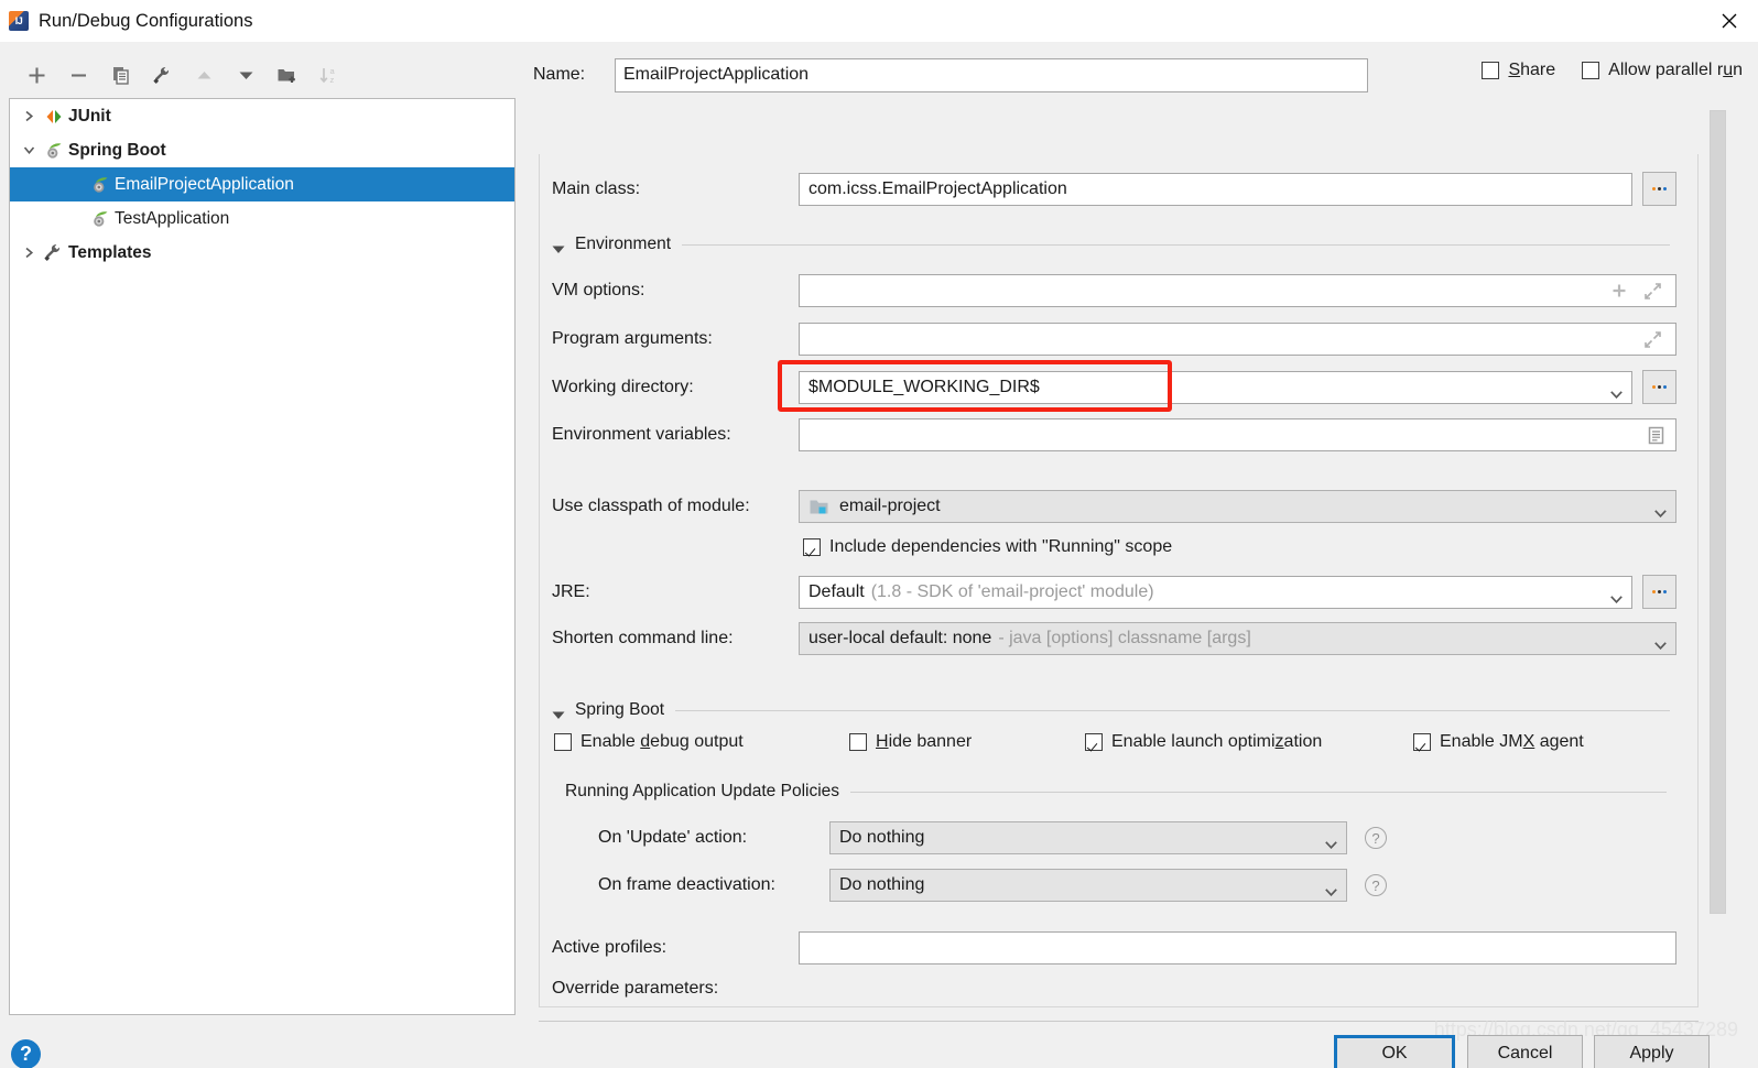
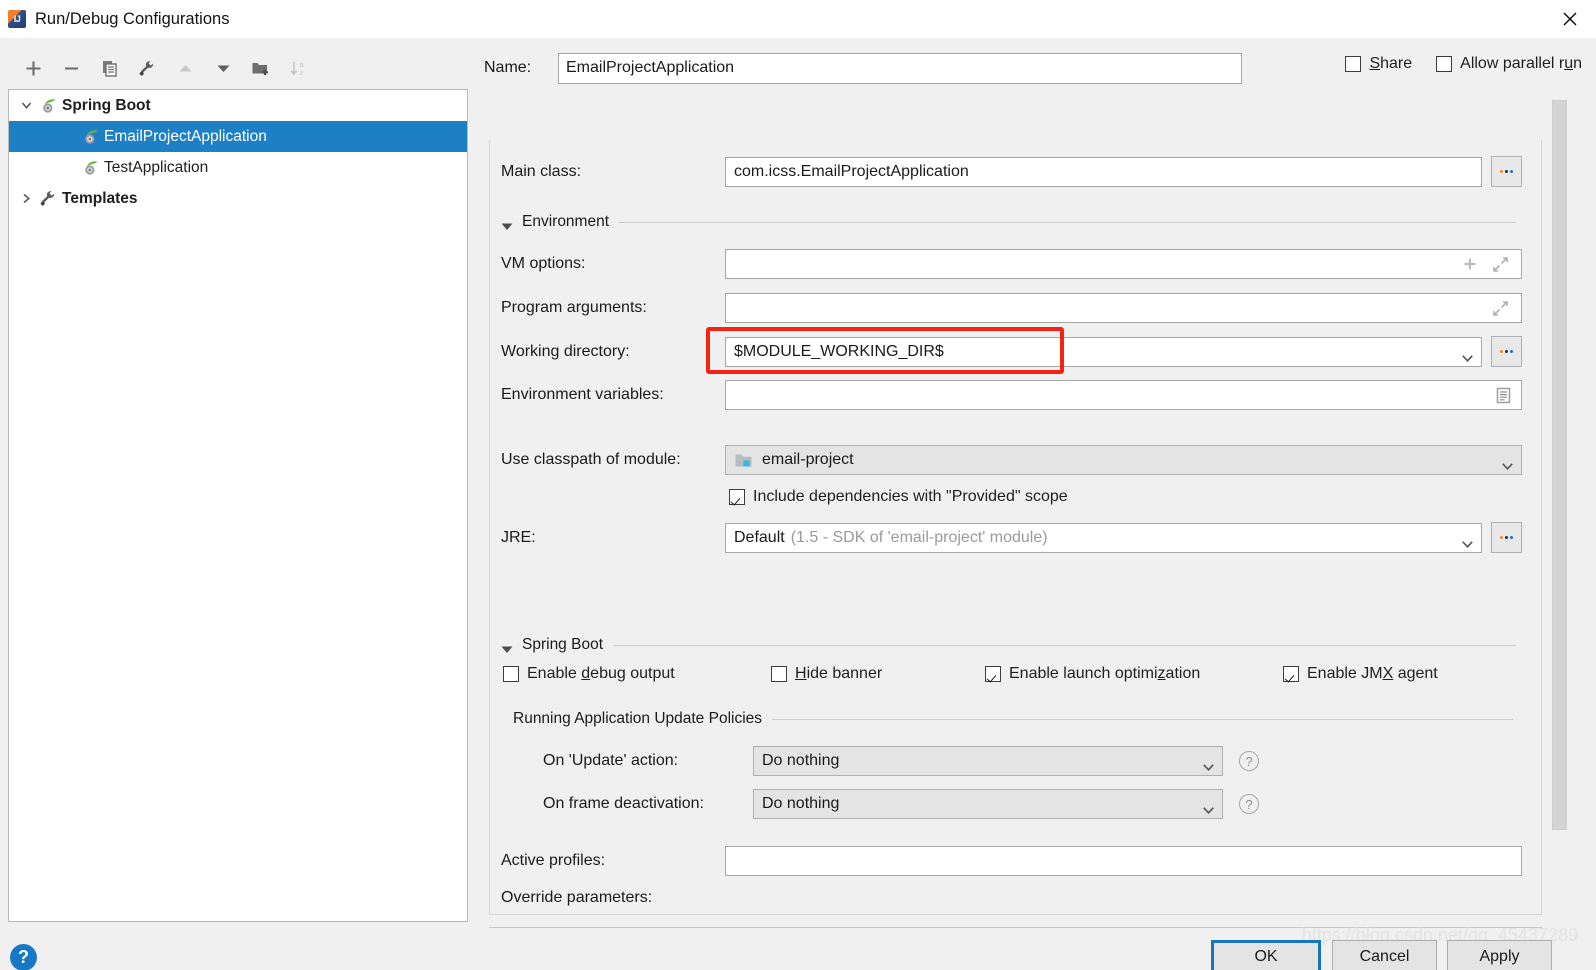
  IJ
  Run/Debug Configurations
  a
  z
- JUnit
  Spring Boot
  EmailProjectApplication
  TestApplication
  Templates
  Name:
  EmailProjectApplication
  Share
  Allow parallel run
  Main class:
  com.icss.EmailProjectApplication
  Environment
  VM options:
  Program arguments:
  Working directory:
  $MODULE_WORKING_DIR$
  Environment variables:
  Use classpath of module:
  email-project
- Include dependencies with "Running" scope
+ Include dependencies with "Provided" scope
  JRE:
  Default
- (1.8 - SDK of 'email-project' module)
+ (1.5 - SDK of 'email-project' module)
- Shorten command line:
- user-local default: none
- - java [options] classname [args]
  Spring Boot
  Enable debug output
  Hide banner
  Enable launch optimization
  Enable JMX agent
  Running Application Update Policies
  On 'Update' action:
  Do nothing
  ?
  On frame deactivation:
  Do nothing
  ?
  Active profiles:
  Override parameters:
  https://blog.csdn.net/qq_45437289
  ?
  OK
  Cancel
  Apply
